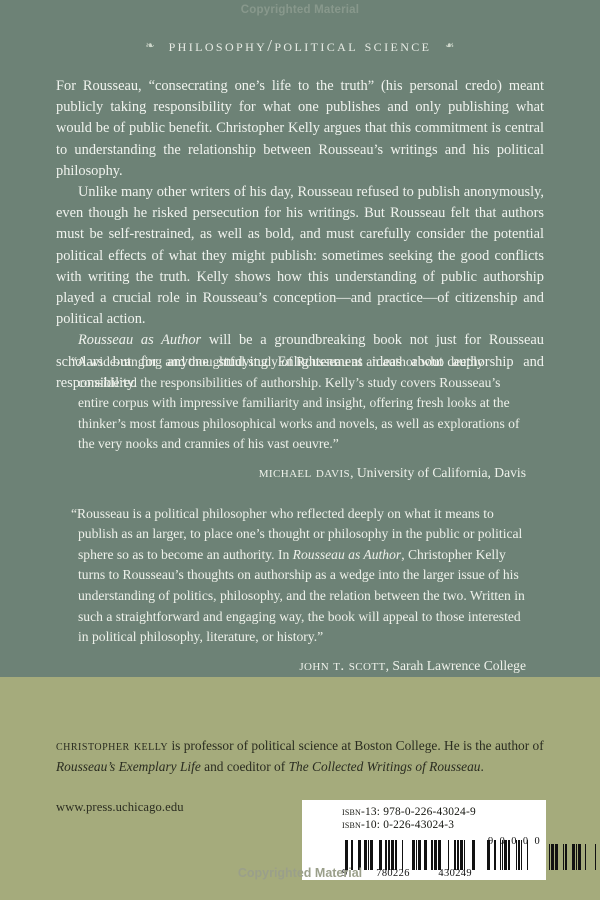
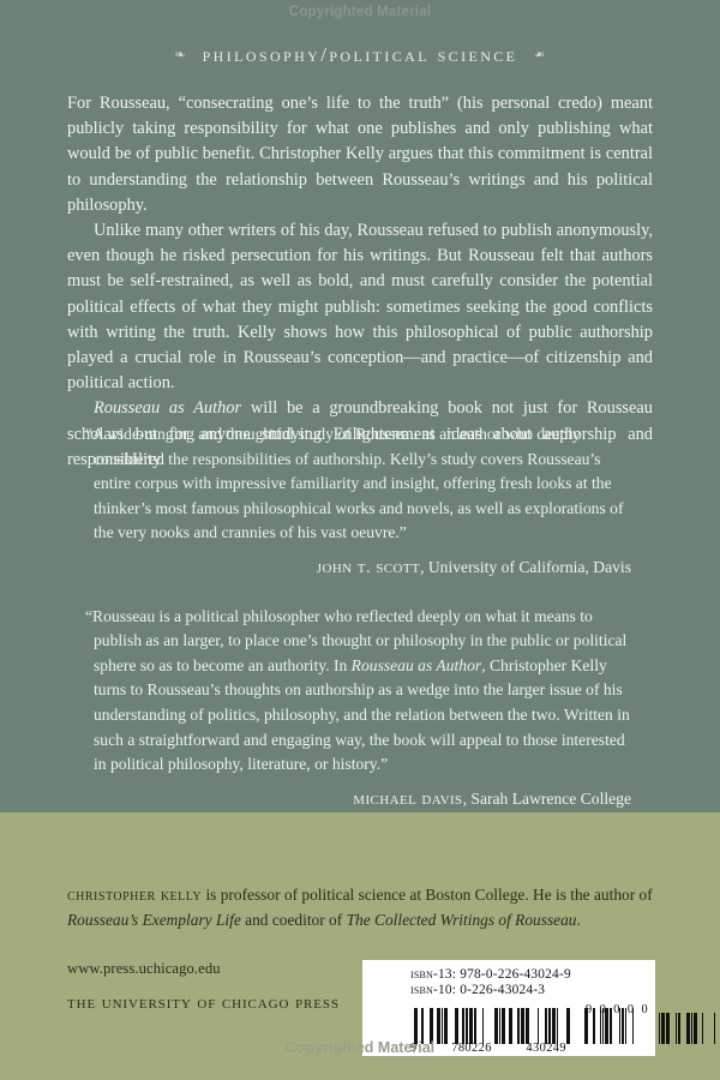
  Copyrighted Material
  For Rousseau, “consecrating one’s life to the truth” (his personal credo) meant publicly taking responsibility for what one publishes and only publishing what would be of public benefit. Christopher Kelly argues that this commitment is central to understanding the relationship between Rousseau’s writings and his political philosophy.
- Unlike many other writers of his day, Rousseau refused to publish anonymously, even though he risked persecution for his writings. But Rousseau felt that authors must be self-restrained, as well as bold, and must carefully consider the potential political effects of what they might publish: sometimes seeking the good conflicts with writing the truth. Kelly shows how this understanding of public authorship played a crucial role in Rousseau’s conception—and practice—of citizenship and political action.
+ Unlike many other writers of his day, Rousseau refused to publish anonymously, even though he risked persecution for his writings. But Rousseau felt that authors must be self-restrained, as well as bold, and must carefully consider the potential political effects of what they might publish: sometimes seeking the good conflicts with writing the truth. Kelly shows how this philosophical of public authorship played a crucial role in Rousseau’s conception—and practice—of citizenship and political action.
  Rousseau as Author will be a groundbreaking book not just for Rousseau scholars but for anyone studying Enlightenment ideas about authorship and responsibility.
  “A wide-ranging and thoughtful study of Rousseau as an author who deeply considered the responsibilities of authorship. Kelly’s study covers Rousseau’s entire corpus with impressive familiarity and insight, offering fresh looks at the thinker’s most famous philosophical works and novels, as well as explorations of the very nooks and crannies of his vast oeuvre.”
- michael davis, University of California, Davis
+ john t. scott, University of California, Davis
  “Rousseau is a political philosopher who reflected deeply on what it means to publish as an larger, to place one’s thought or philosophy in the public or political sphere so as to become an authority. In Rousseau as Author, Christopher Kelly turns to Rousseau’s thoughts on authorship as a wedge into the larger issue of his understanding of politics, philosophy, and the relation between the two. Written in such a straightforward and engaging way, the book will appeal to those interested in political philosophy, literature, or history.”
- john t. scott, Sarah Lawrence College
+ michael davis, Sarah Lawrence College
  christopher kelly is professor of political science at Boston College. He is the author of Rousseau’s Exemplary Life and coeditor of The Collected Writings of Rousseau.
  www.press.uchicago.edu
+ the university of chicago press
  isbn-13: 978-0-226-43024-9
  isbn-10: 0-226-43024-3
  9
  780226
  430249
  9
  0
  0
  0
  0
  Copyrighted Material
